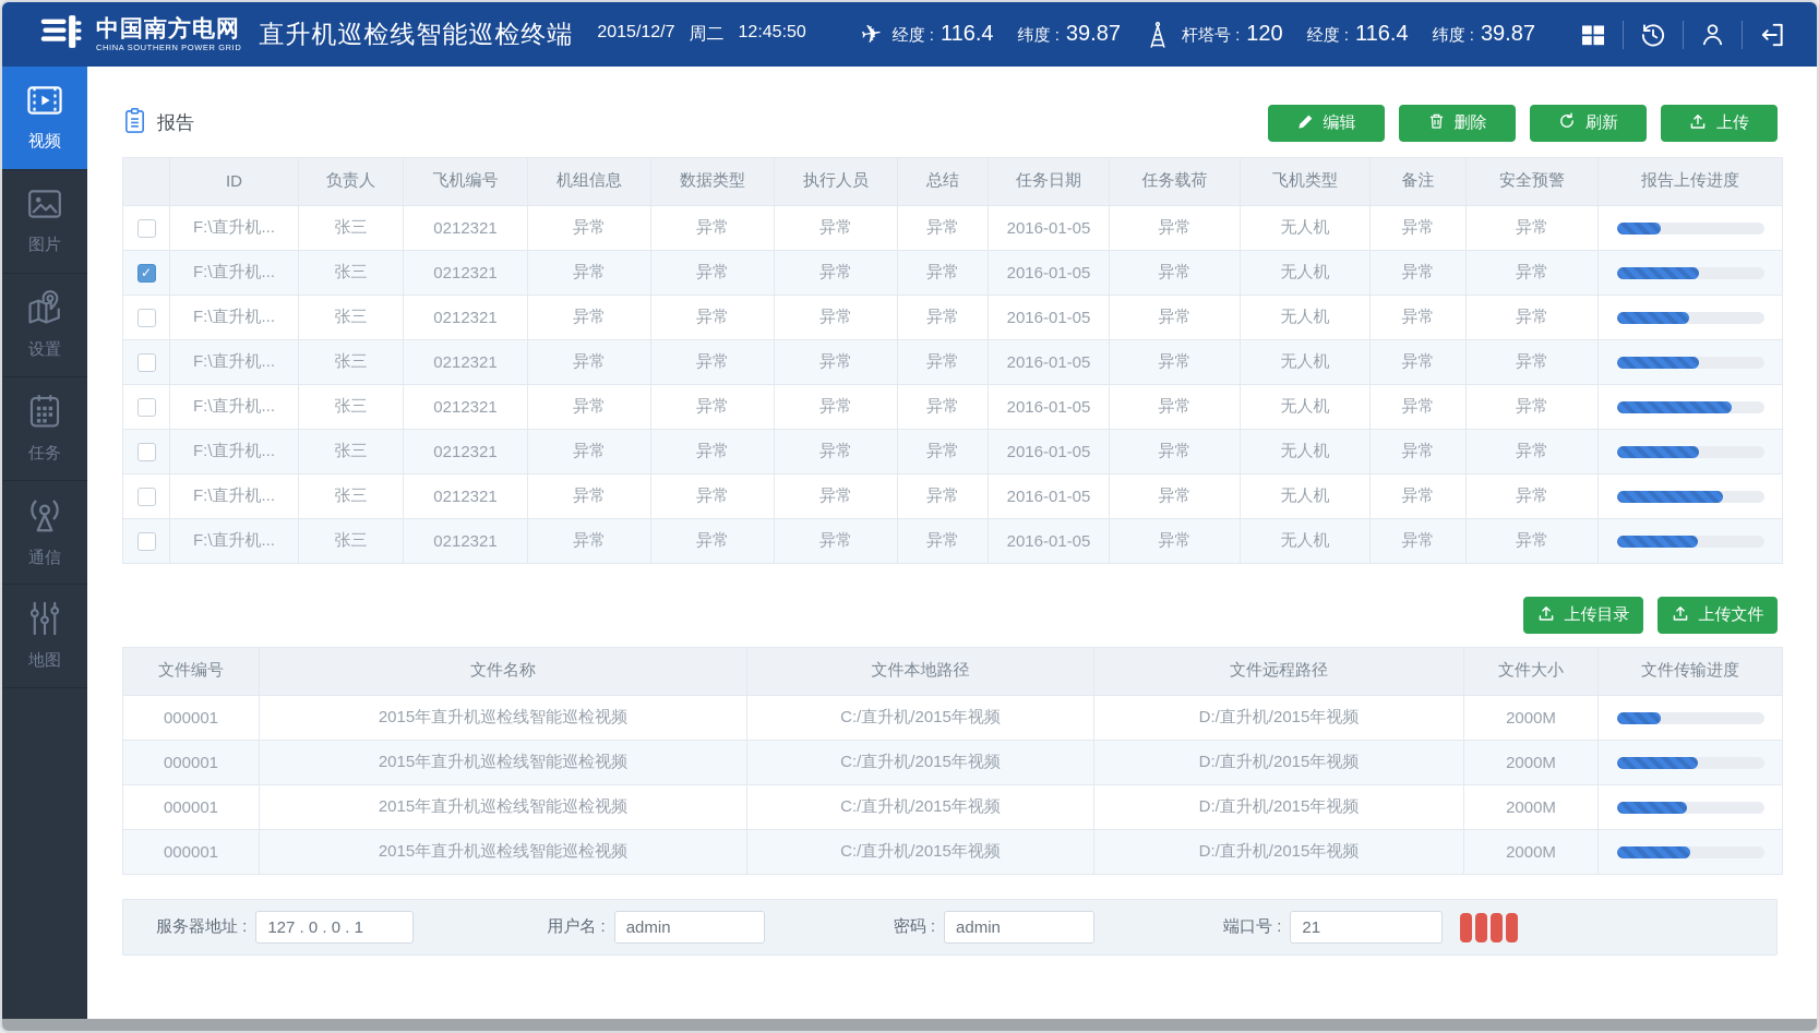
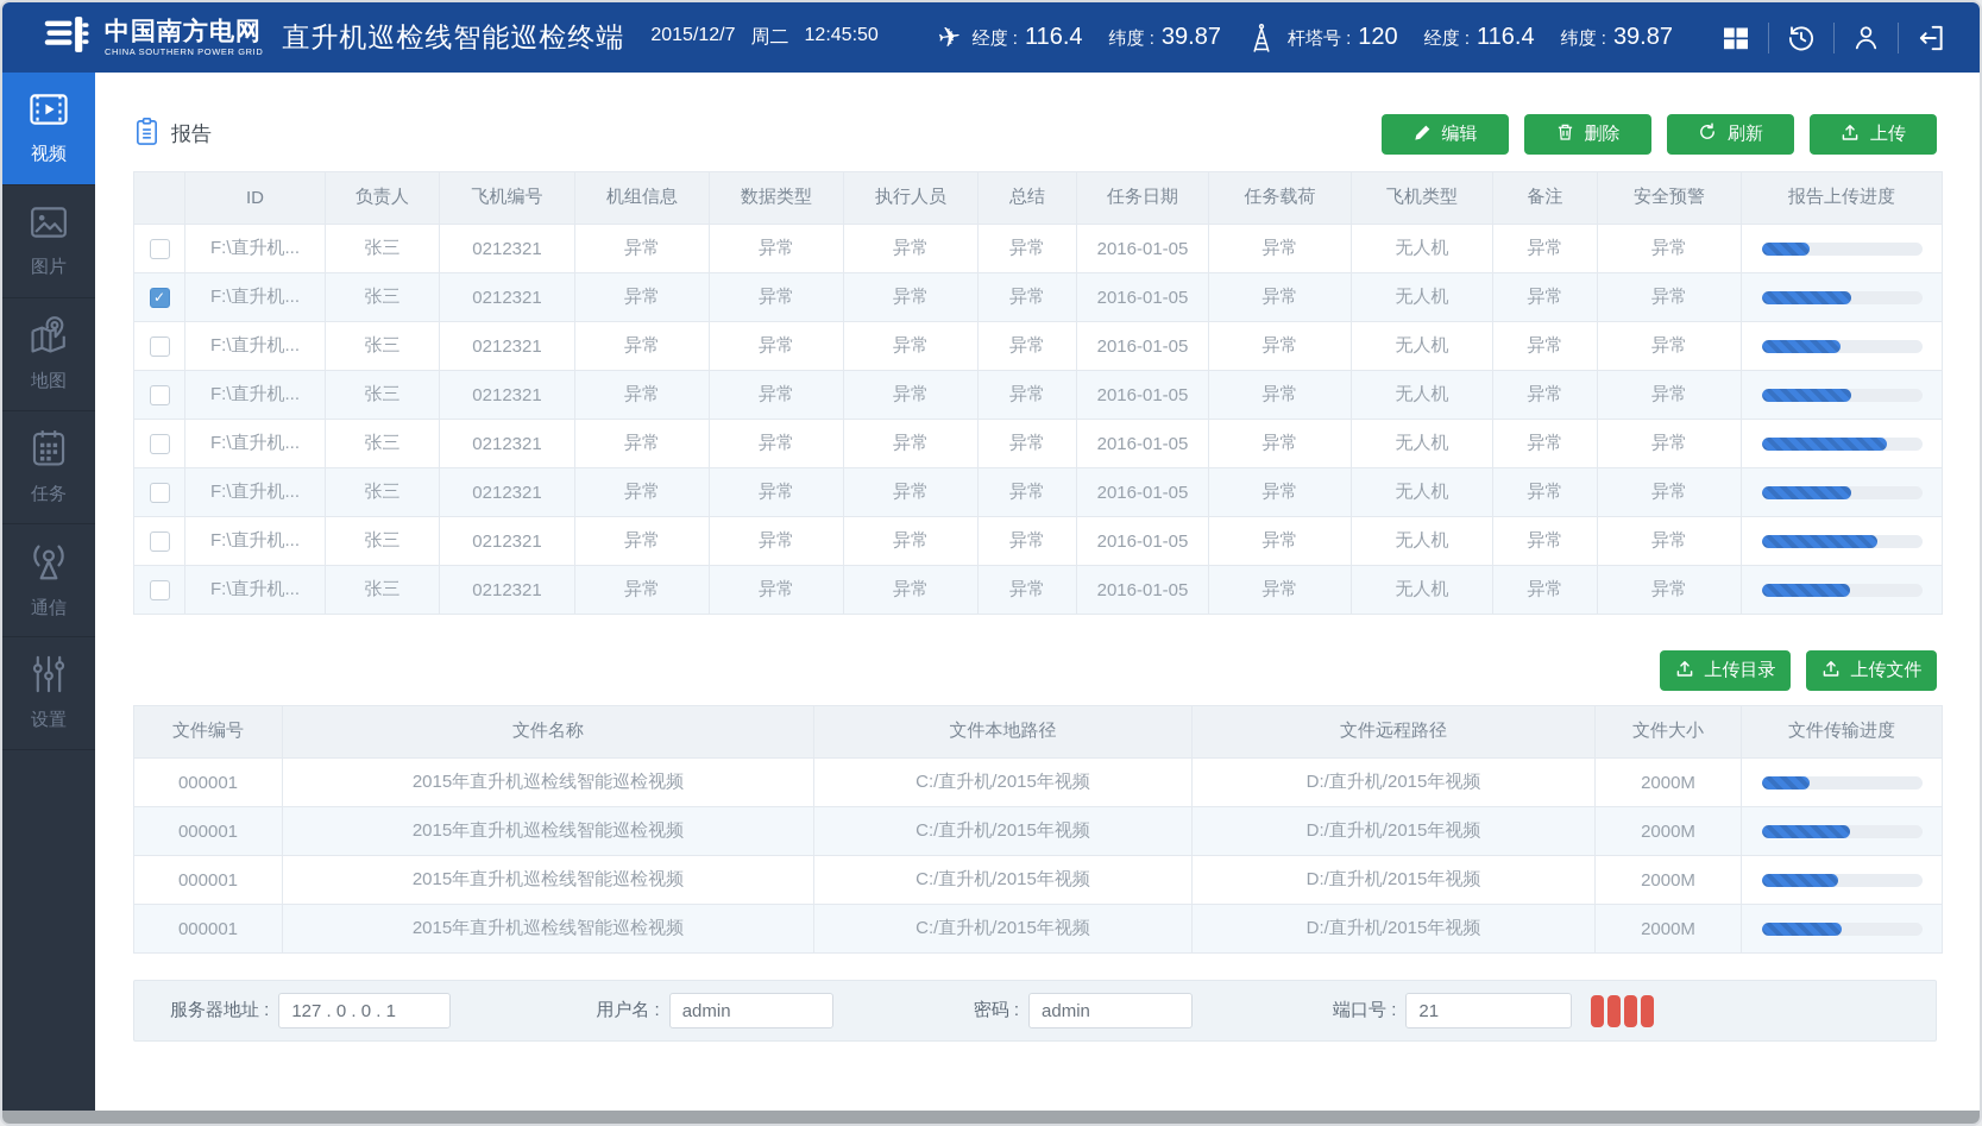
  中国南方电网
  CHINA SOUTHERN POWER GRID
  直升机巡检线智能巡检终端
  2015/12/7
  周二
  12:45:50
  经度 :
  116.4
  纬度 :
  39.87
  杆塔号 :
  120
  经度 :
  116.4
  纬度 :
  39.87
  视频
  图片
- 设置
+ 地图
  任务
  通信
- 地图
+ 设置
  报告
  编辑
  删除
  刷新
  上传
  	ID	负责人	飞机编号	机组信息	数据类型	执行人员	总结	任务日期	任务载荷	飞机类型	备注	安全预警	报告上传进度
  	F:\直升机...	张三	0212321	异常	异常	异常	异常	2016-01-05	异常	无人机	异常	异常
  	F:\直升机...	张三	0212321	异常	异常	异常	异常	2016-01-05	异常	无人机	异常	异常
  	F:\直升机...	张三	0212321	异常	异常	异常	异常	2016-01-05	异常	无人机	异常	异常
  	F:\直升机...	张三	0212321	异常	异常	异常	异常	2016-01-05	异常	无人机	异常	异常
  	F:\直升机...	张三	0212321	异常	异常	异常	异常	2016-01-05	异常	无人机	异常	异常
  	F:\直升机...	张三	0212321	异常	异常	异常	异常	2016-01-05	异常	无人机	异常	异常
  	F:\直升机...	张三	0212321	异常	异常	异常	异常	2016-01-05	异常	无人机	异常	异常
  	F:\直升机...	张三	0212321	异常	异常	异常	异常	2016-01-05	异常	无人机	异常	异常
  上传目录
  上传文件
  文件编号	文件名称	文件本地路径	文件远程路径	文件大小	文件传输进度
  000001	2015年直升机巡检线智能巡检视频	C:/直升机/2015年视频	D:/直升机/2015年视频	2000M
  000001	2015年直升机巡检线智能巡检视频	C:/直升机/2015年视频	D:/直升机/2015年视频	2000M
  000001	2015年直升机巡检线智能巡检视频	C:/直升机/2015年视频	D:/直升机/2015年视频	2000M
  000001	2015年直升机巡检线智能巡检视频	C:/直升机/2015年视频	D:/直升机/2015年视频	2000M
  服务器地址 :
  127 . 0 . 0 . 1
  用户名 :
  admin
  密码 :
  admin
  端口号 :
  21
